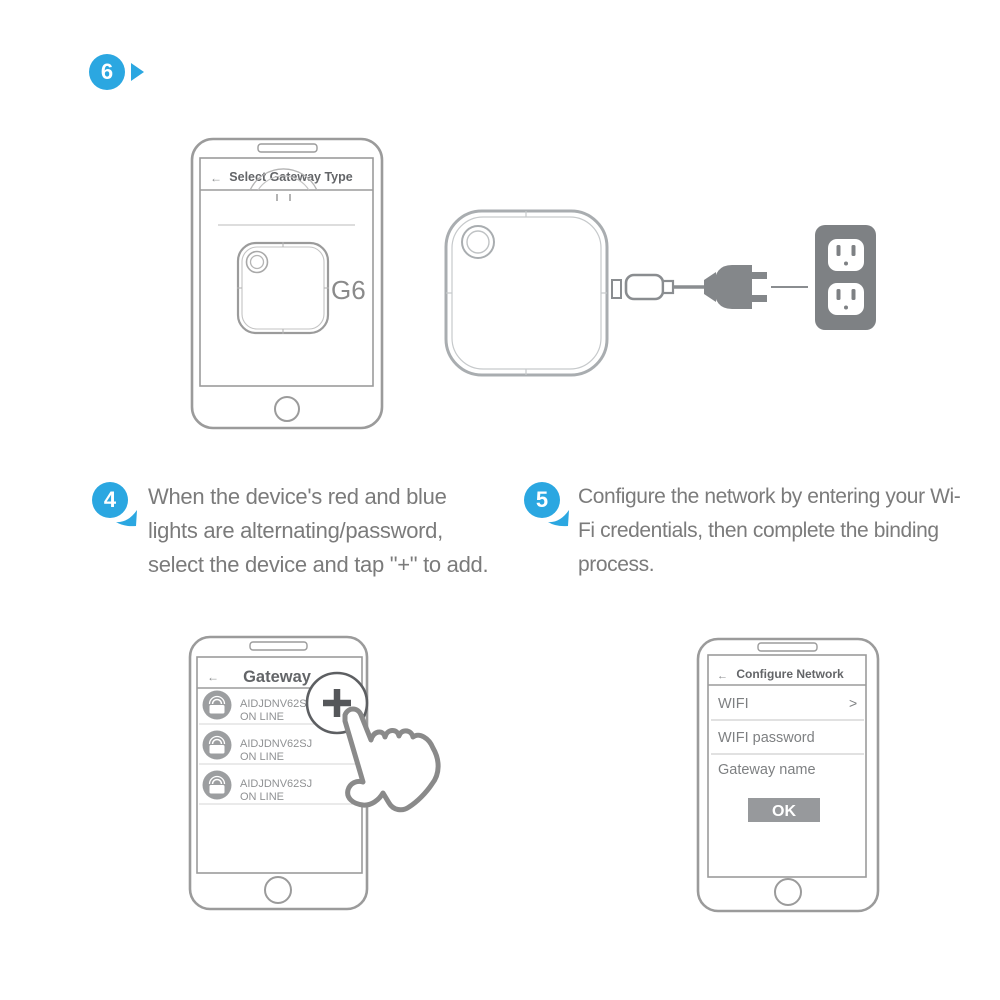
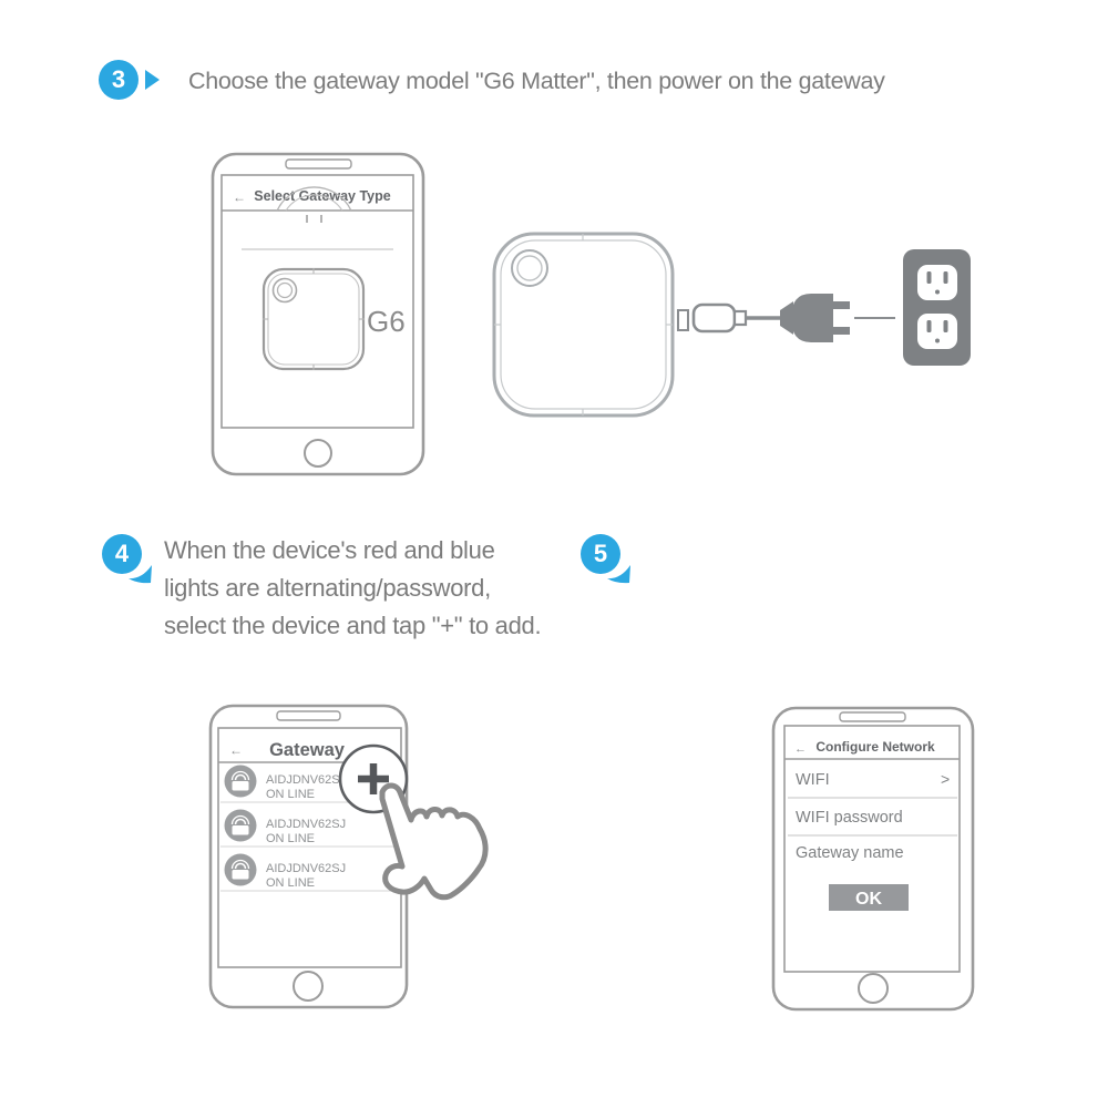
- 6
+ 3
+ Choose the gateway model "G6 Matter", then power on the gateway
  ←
  Selectateway Type
  G6
  4
  When the device's red and blue lights are alternating/password, select the device and tap "+" to add.
  5
- Configure the network by entering your Wi-Fi credentials, then complete the binding process.
  ←
  Gateway
  AIDJDNV62S
  ON LINE
  AIDJDNV62SJ
  ON LINE
  AIDJDNV62SJ
  ON LINE
  ←
  Configure Network
  WIFI
  >
  WIFI password
  Gateway name
  OK
